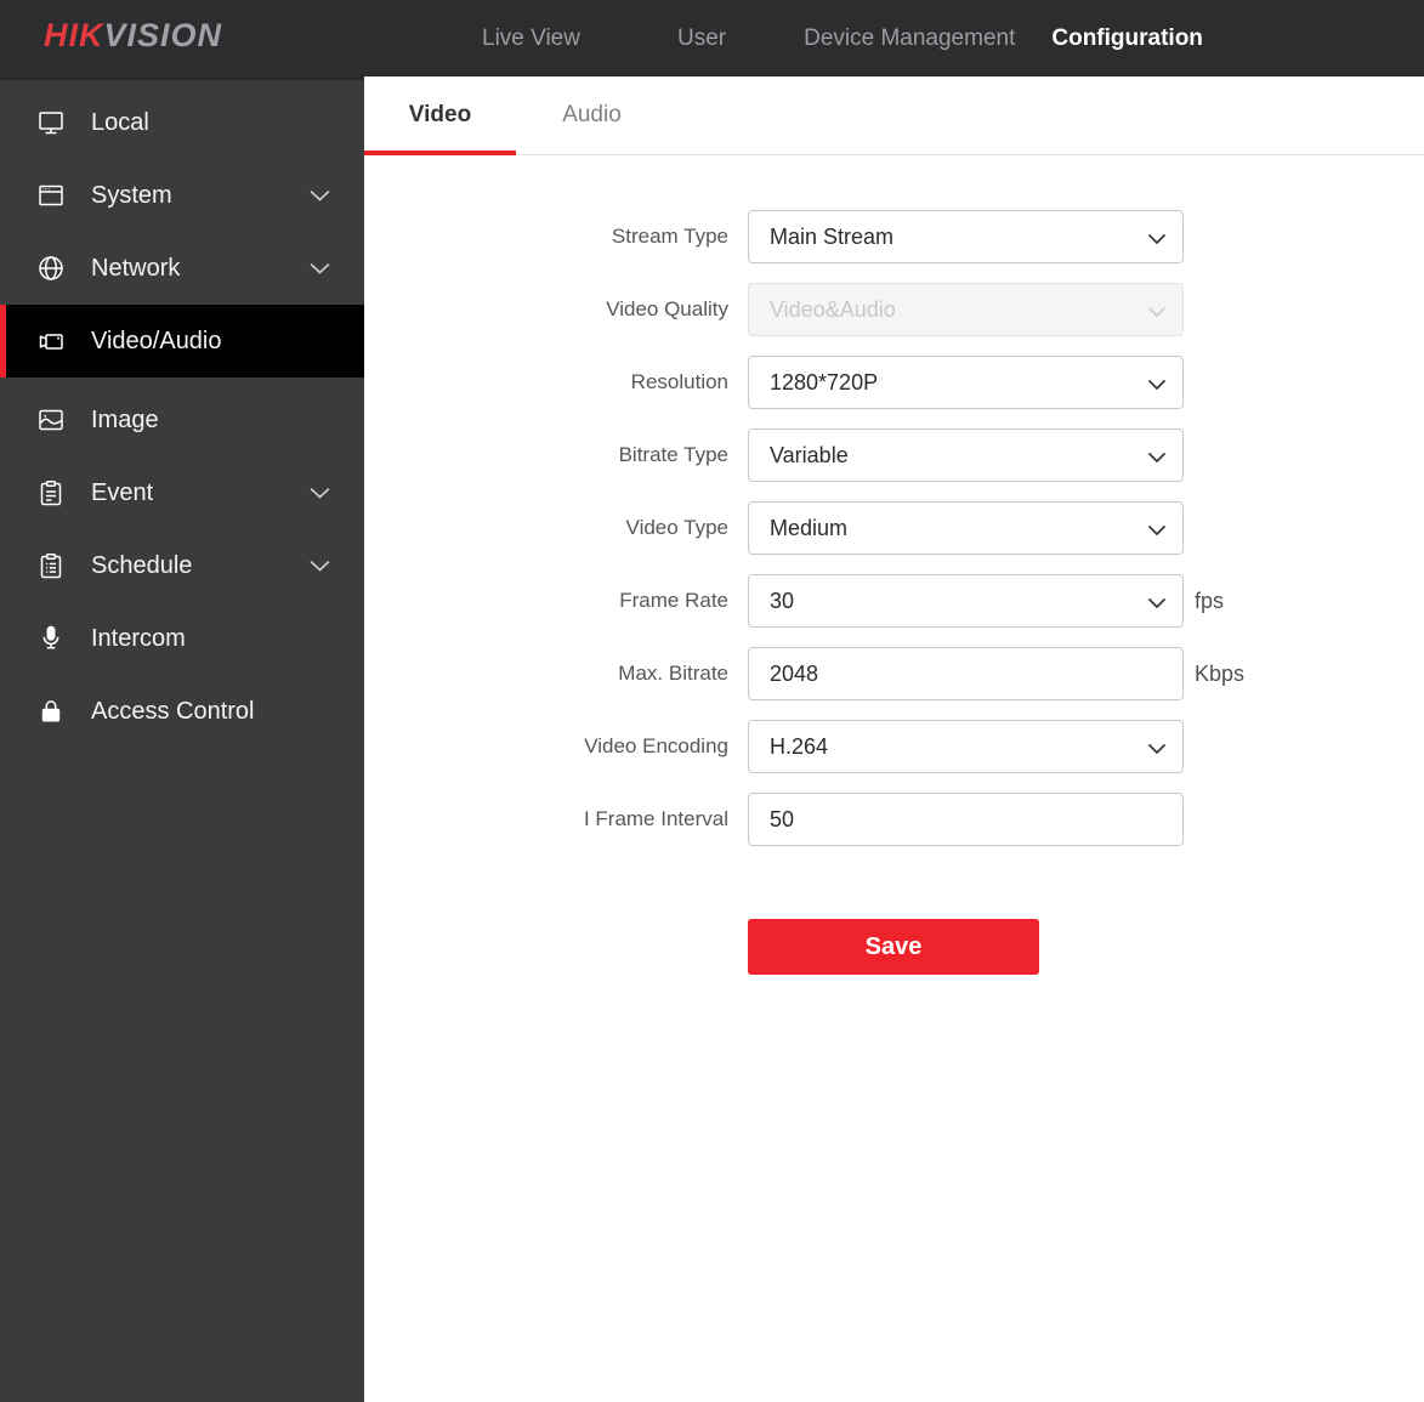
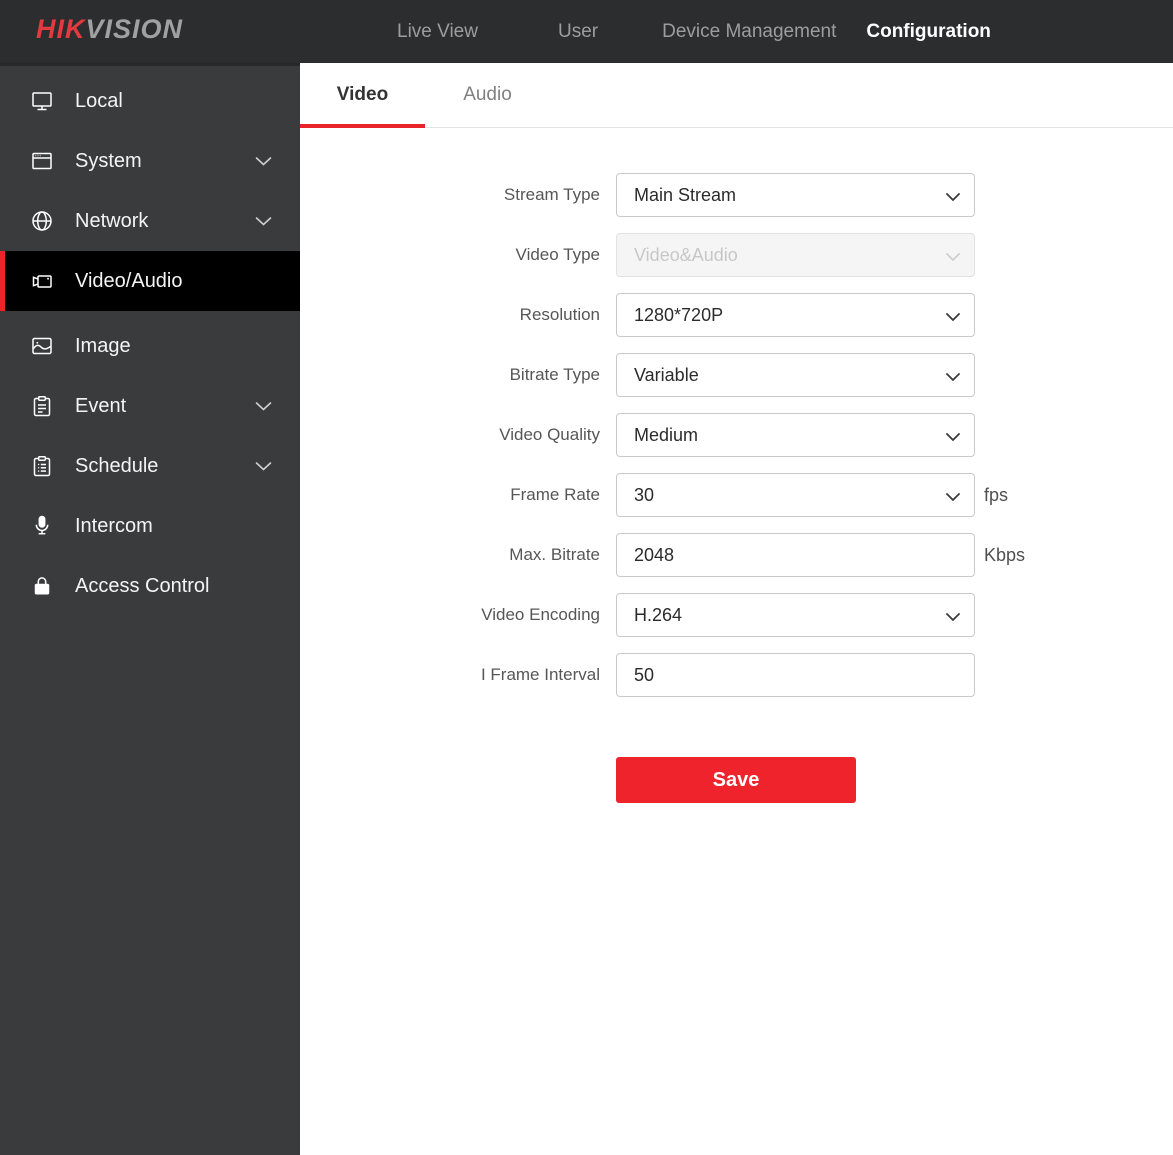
  HIKVISION
  Live View
  User
  Device Management
  Configuration
  Local
  System
  Network
  Video/Audio
  Image
  Event
  Schedule
  Intercom
  Access Control
  Video
  Audio
  Stream Type
  Main Stream
- Video Quality
+ Video Type
  Video&Audio
  Resolution
  1280*720P
  Bitrate Type
  Variable
- Video Type
+ Video Quality
  Medium
  Frame Rate
  30
  fps
  Max. Bitrate
  2048
  Kbps
  Video Encoding
  H.264
  I Frame Interval
  50
  Save
